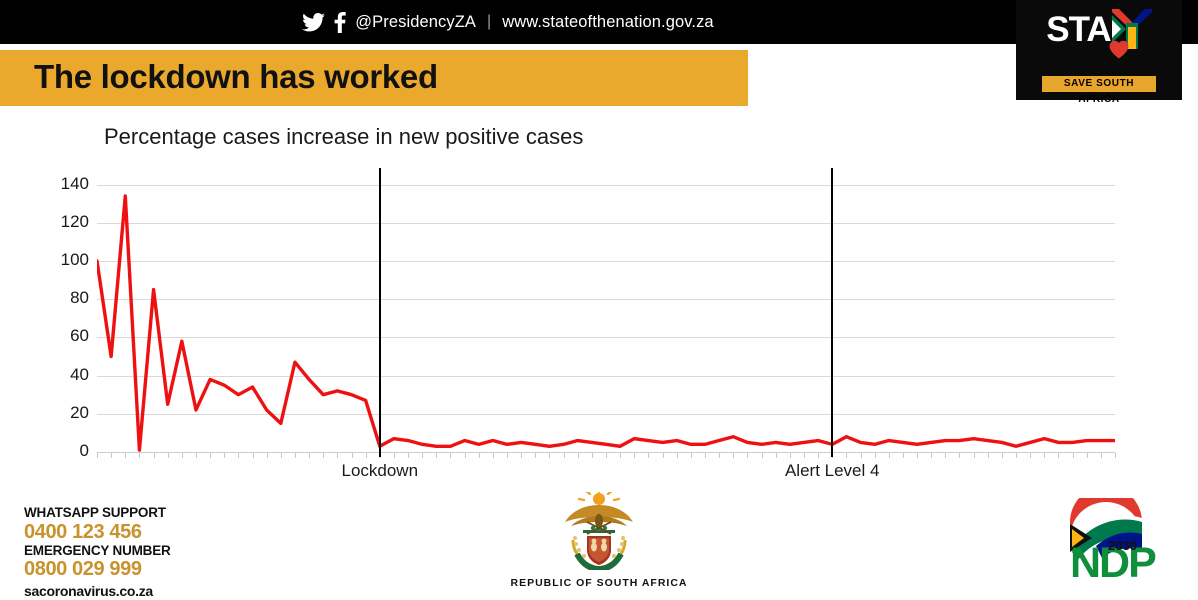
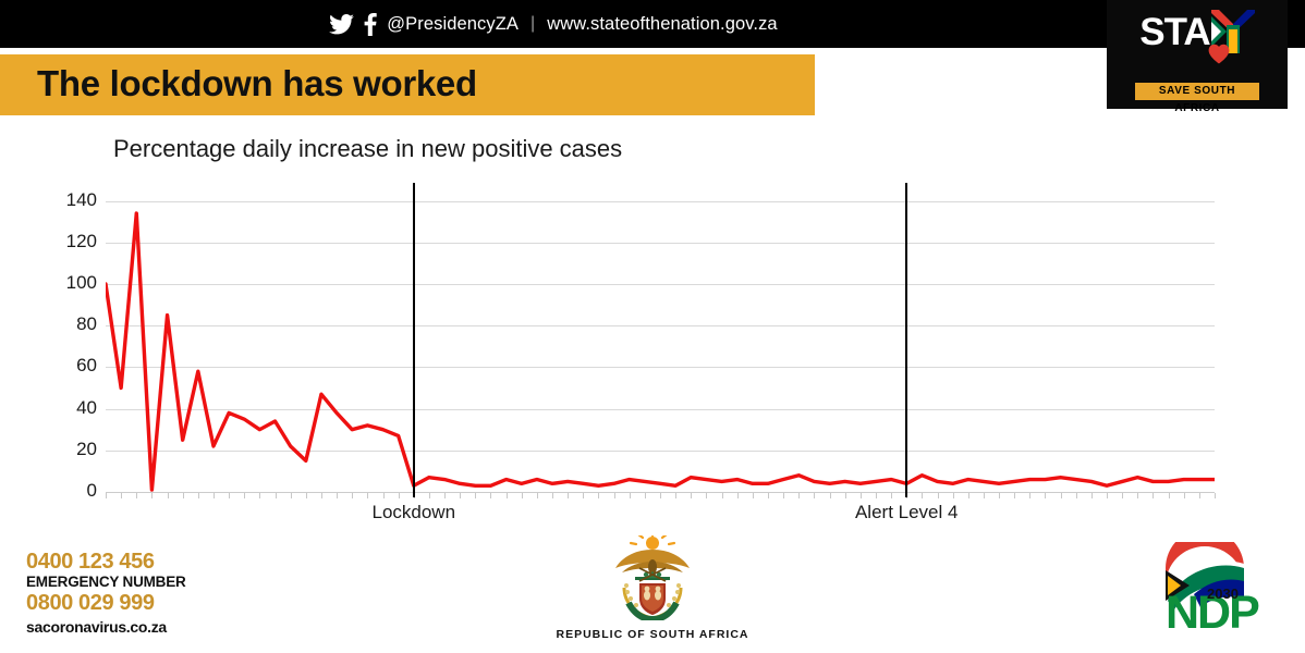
  @PresidencyZA
  |
  www.stateofthenation.gov.za
  STA
  SAVE SOUTH AFRICA
  The lockdown has worked
- Percentage cases increase in new positive cases
+ Percentage daily increase in new positive cases
  0
  20
  40
  60
  80
  100
  120
  140
  Lockdown
  Alert Level 4
- WHATSAPP SUPPORT
  0400 123 456
  EMERGENCY NUMBER
  0800 029 999
  sacoronavirus.co.za
  REPUBLIC OF SOUTH AFRICA
  2030
  NDP
